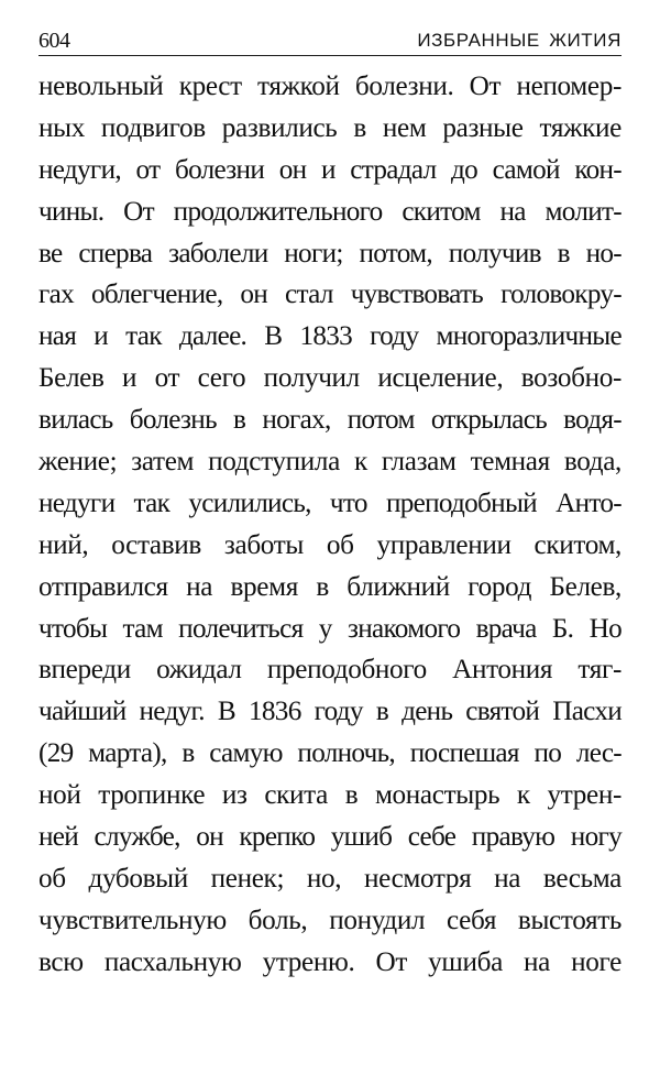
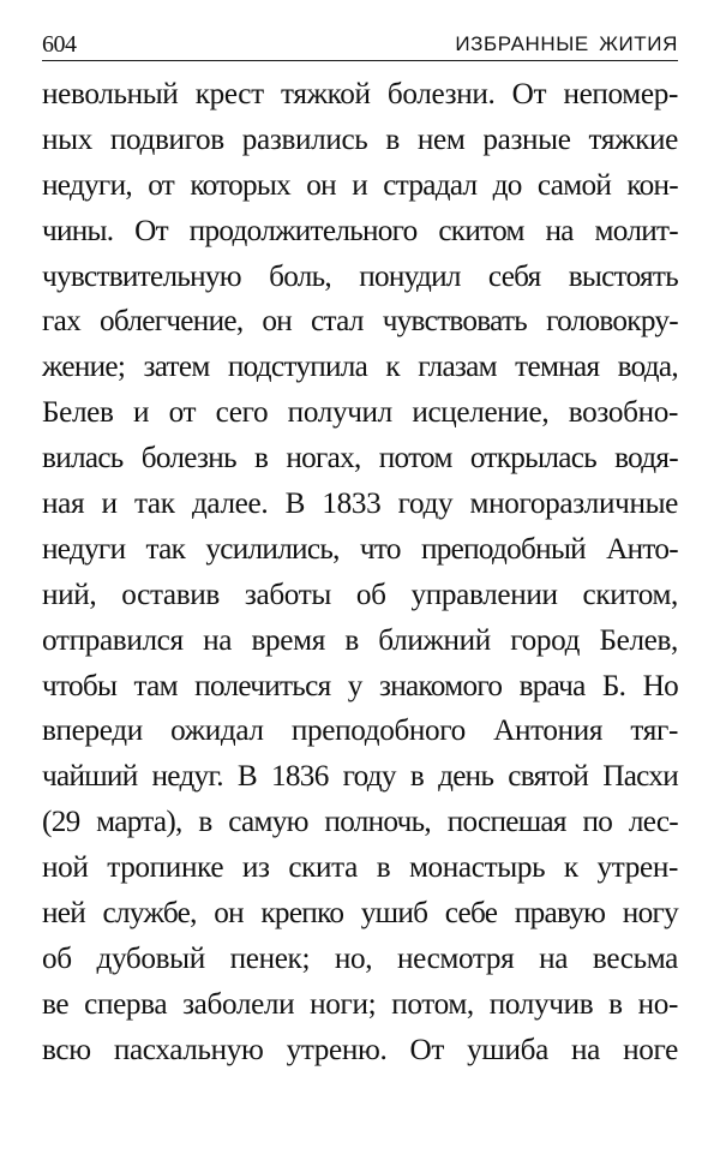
  604
  ИЗБРАННЫЕ ЖИТИЯ
  невольный крест тяжкой болезни. От непомер-
  ных подвигов развились в нем разные тяжкие
- недуги, от болезни он и страдал до самой кон-
+ недуги, от которых он и страдал до самой кон-
  чины. От продолжительного скитом на молит-
- ве сперва заболели ноги; потом, получив в но-
+ чувствительную боль, понудил себя выстоять
  гах облегчение, он стал чувствовать головокру-
- ная и так далее. В 1833 году многоразличные
+ жение; затем подступила к глазам темная вода,
  Белев и от сего получил исцеление, возобно-
  вилась болезнь в ногах, потом открылась водя-
- жение; затем подступила к глазам темная вода,
+ ная и так далее. В 1833 году многоразличные
  недуги так усилились, что преподобный Анто-
  ний, оставив заботы об управлении скитом,
  отправился на время в ближний город Белев,
  чтобы там полечиться у знакомого врача Б. Но
  впереди ожидал преподобного Антония тяг-
  чайший недуг. В 1836 году в день святой Пасхи
  (29 марта), в самую полночь, поспешая по лес-
  ной тропинке из скита в монастырь к утрен-
  ней службе, он крепко ушиб себе правую ногу
  об дубовый пенек; но, несмотря на весьма
- чувствительную боль, понудил себя выстоять
+ ве сперва заболели ноги; потом, получив в но-
  всю пасхальную утреню. От ушиба на ноге
